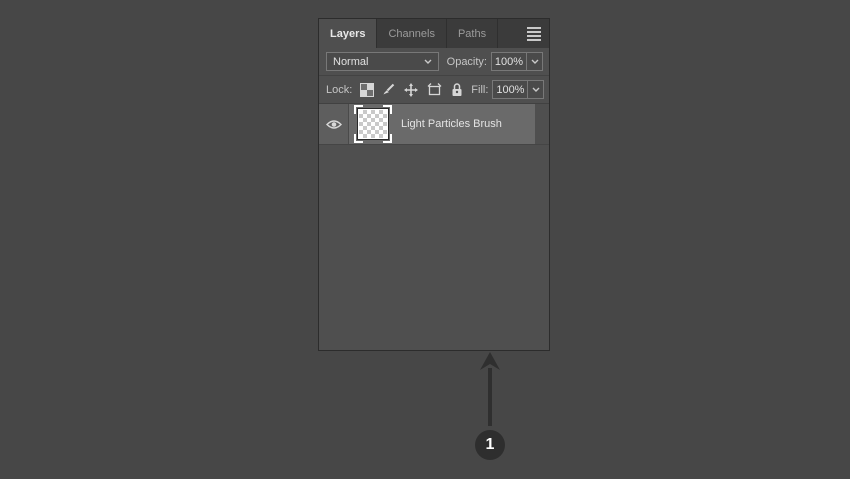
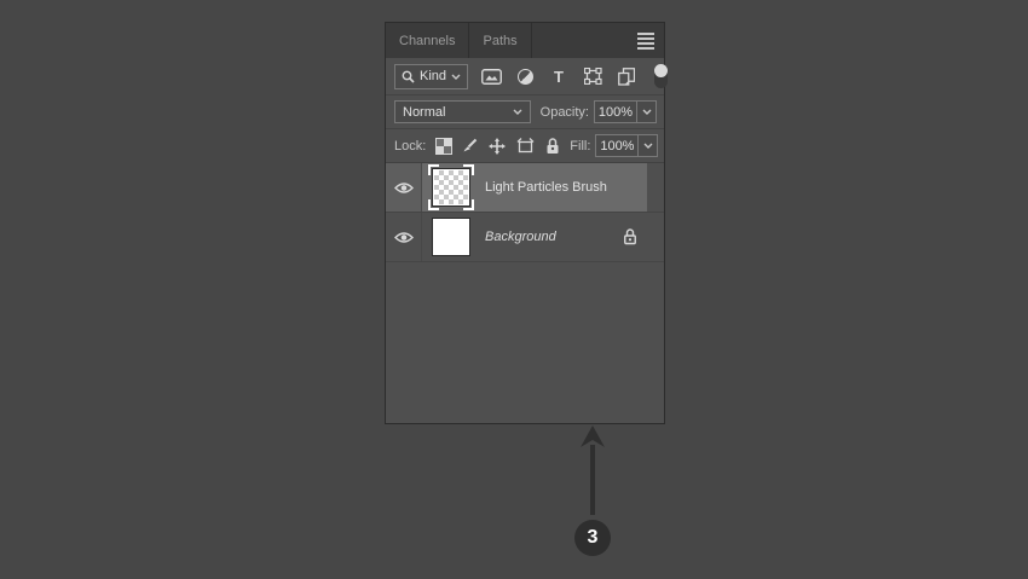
- Layers
  Channels
  Paths
+ Kind
+ T
  Normal
  Opacity:
  100%
  Lock:
  Fill:
  100%
  Light Particles Brush
+ Background
- 1
+ 3
